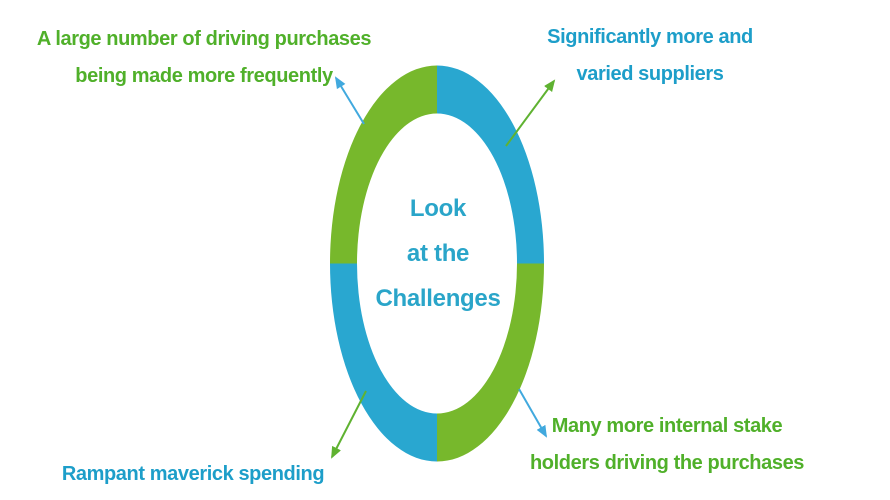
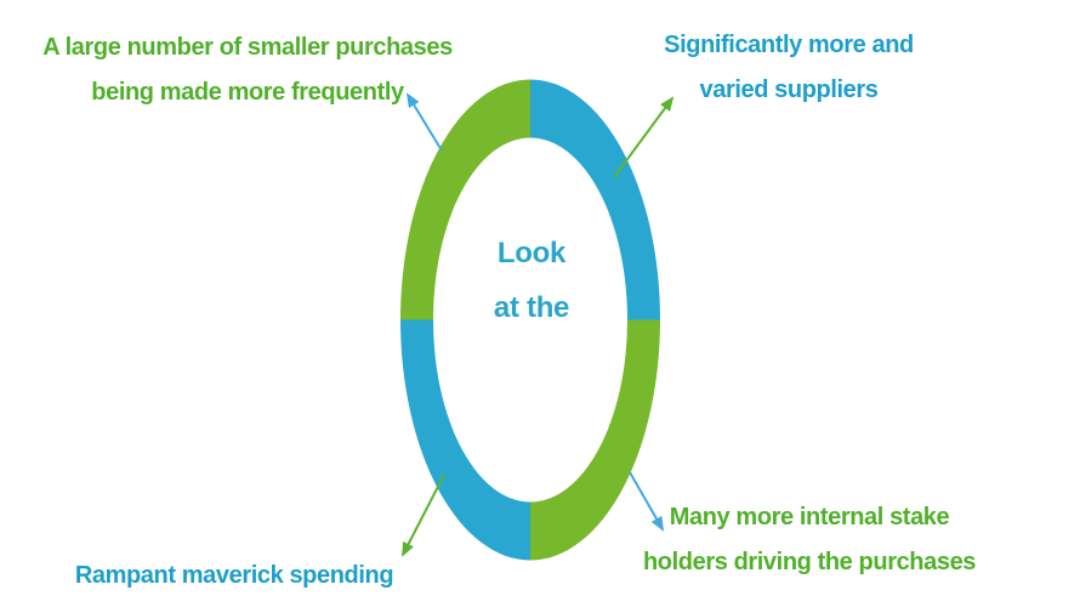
  Look
  at the
- Challenges
- A large number of driving purchases
+ A large number of smaller purchases
  being made more frequently
  Significantly more and
  varied suppliers
  Rampant maverick spending
  Many more internal stake
  holders driving the purchases
